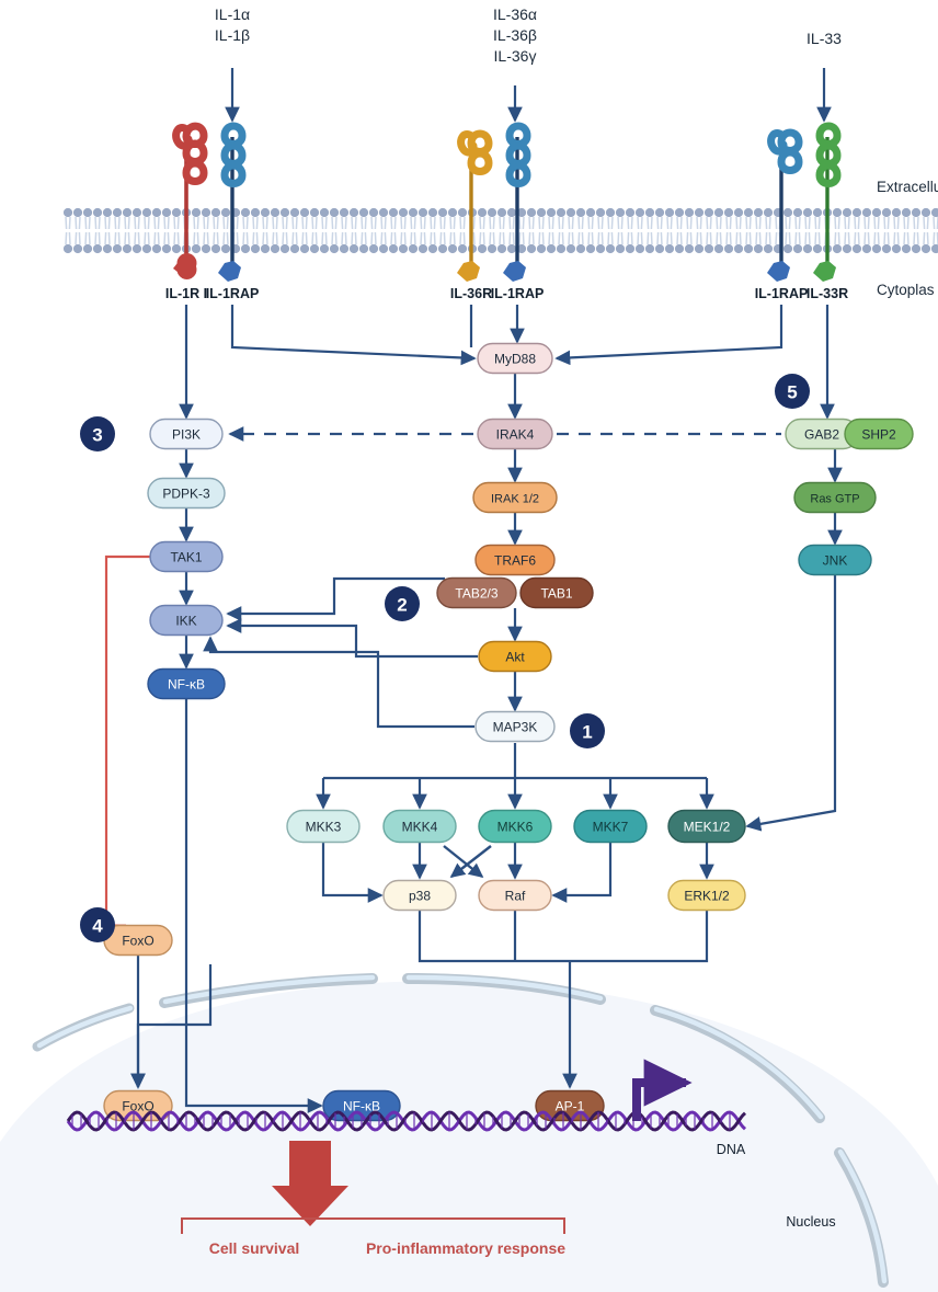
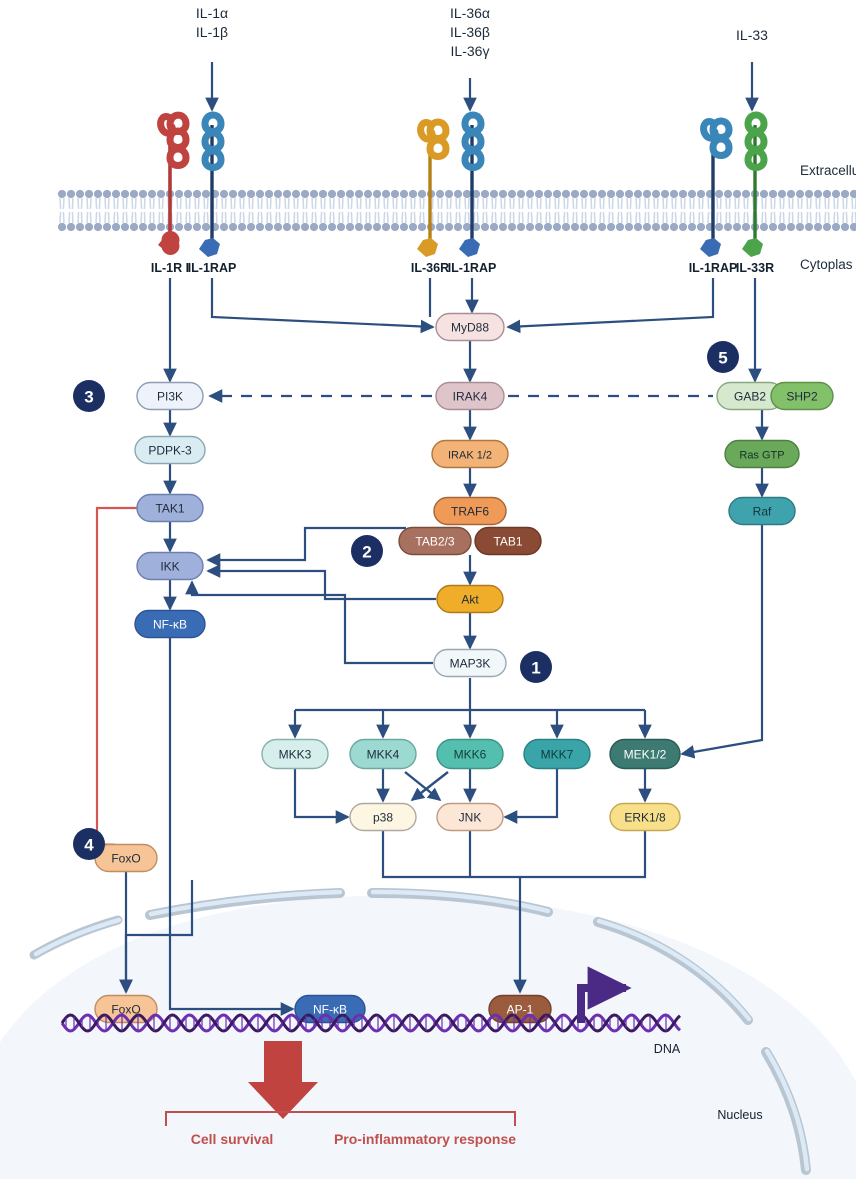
  MyD88
  IRAK4
  IRAK 1/2
  TRAF6
  TAB2/3
  TAB1
  Akt
  MAP3K
  PI3K
  PDPK-3
  TAK1
  IKK
  NF-κB
  FoxO
  GAB2
  SHP2
  Ras GTP
- JNK
+ Raf
  MKK3
  MKK4
  MKK6
  MKK7
  MEK1/2
  p38
- Raf
+ JNK
- ERK1/2
+ ERK1/8
  FoxO
  NF-κB
  AP-1
  1
  2
  3
  4
  5
  IL-1α
  IL-1β
  IL-36α
  IL-36β
  IL-36γ
  IL-33
  IL-1R I
  IL-1RAP
  IL-36R
  IL-1RAP
  IL-1RAP
  IL-33R
  Extracell
  Cytoplas
  DNA
  Nucleus
  Cell survival
  Pro-inflammatory response
